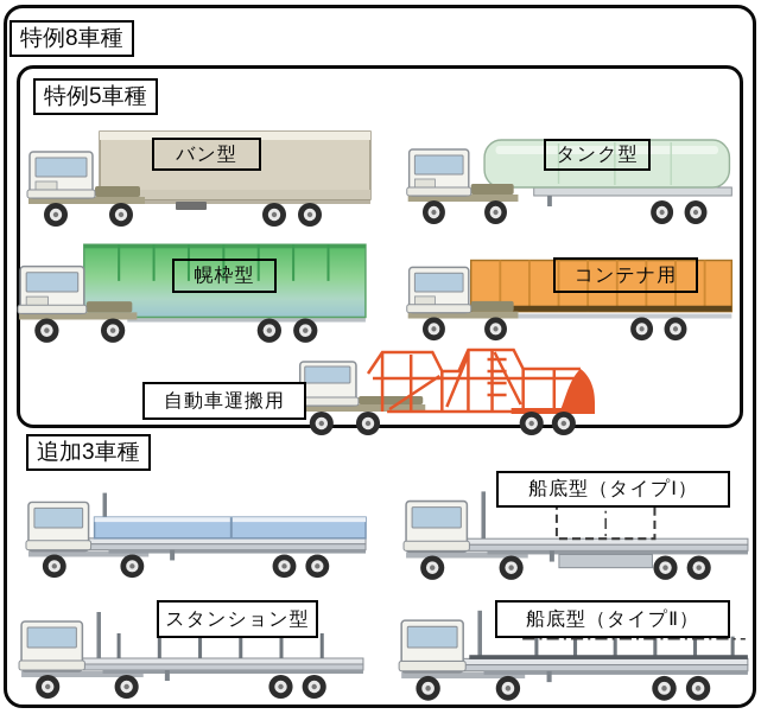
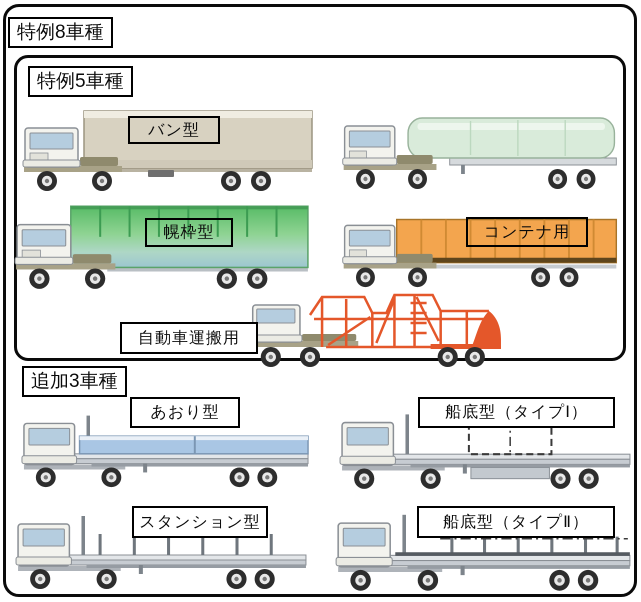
  特例8車種
  特例5車種
  追加3車種
  バン型
- タンク型
  幌枠型
  コンテナ用
  自動車運搬用
+ あおり型
  船底型（タイプⅠ）
  スタンション型
  船底型（タイプⅡ）
